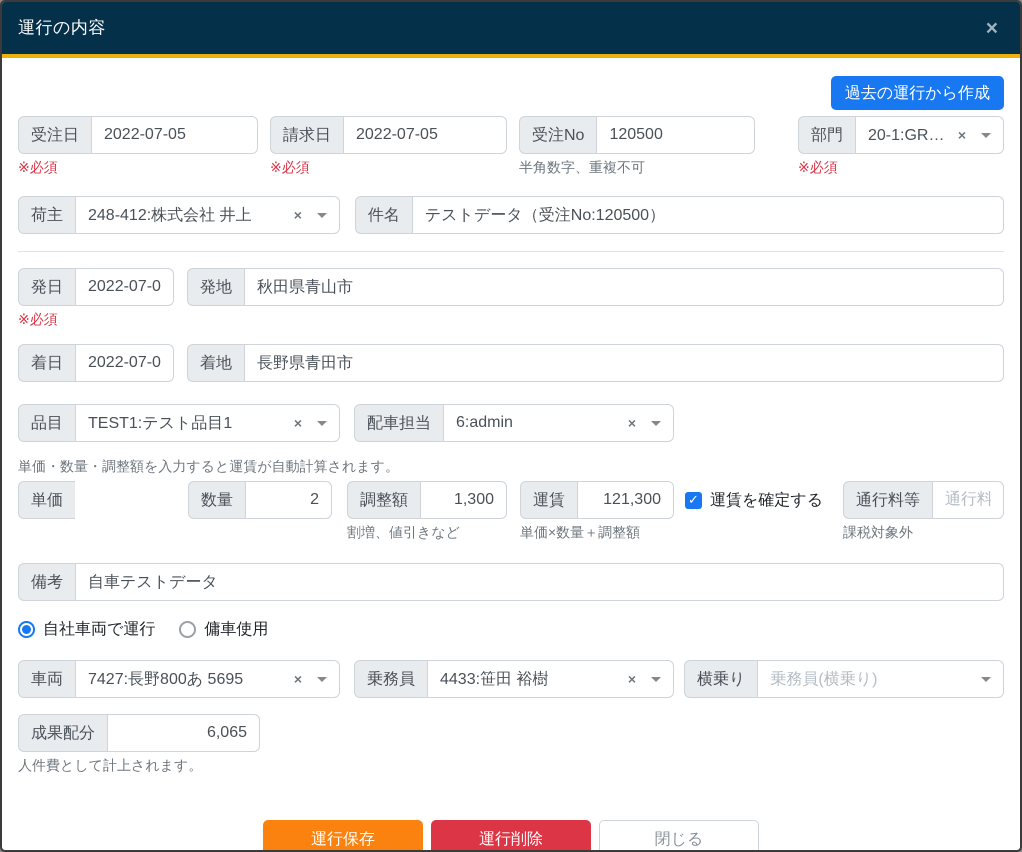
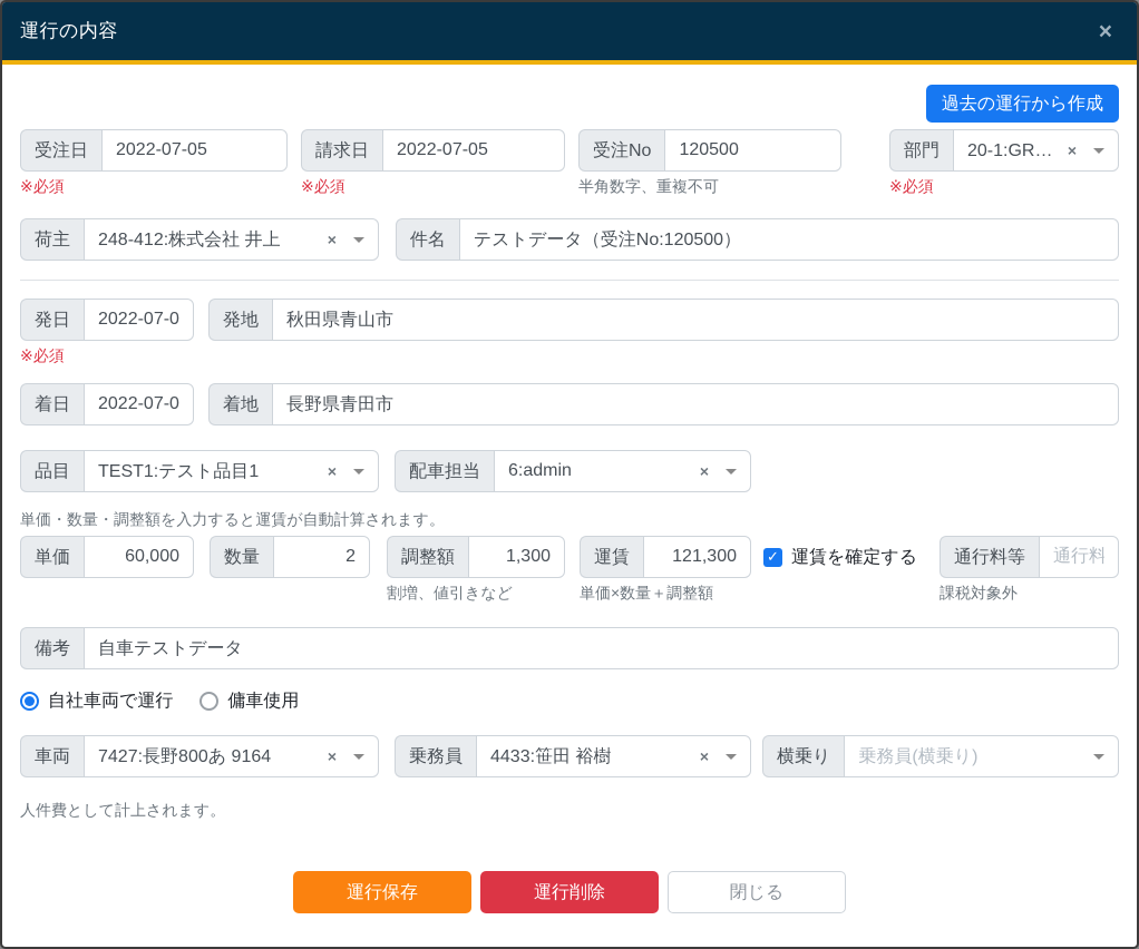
  運行の内容
  ×
  過去の運行から作成
  受注日
  2022-07-05
  ※必須
  請求日
  2022-07-05
  ※必須
  受注No
  120500
  半角数字、重複不可
  部門
  20-1:GR本
  ×
  ※必須
  荷主
  248-412:株式会社 井上
  ×
  件名
  テストデータ（受注No:120500）
  発日
  2022-07-0
  ※必須
  発地
  秋田県青山市
  着日
  2022-07-0
  着地
  長野県青田市
  品目
  TEST1:テスト品目1
  ×
  配車担当
  6:admin
  ×
  単価・数量・調整額を入力すると運賃が自動計算されます。
  単価
+ 60,000
  数量
  2
  調整額
  1,300
  割増、値引きなど
  運賃
  121,300
  単価×数量＋調整額
  ✓
  運賃を確定する
  通行料等
  通行料
  課税対象外
  備考
  自車テストデータ
  自社車両で運行
  傭車使用
  車両
- 7427:長野800あ 5695
+ 7427:長野800あ 9164
  ×
  乗務員
  4433:笹田 裕樹
  ×
  横乗り
  乗務員(横乗り)
- 成果配分
- 6,065
  人件費として計上されます。
  運行保存
  運行削除
  閉じる
